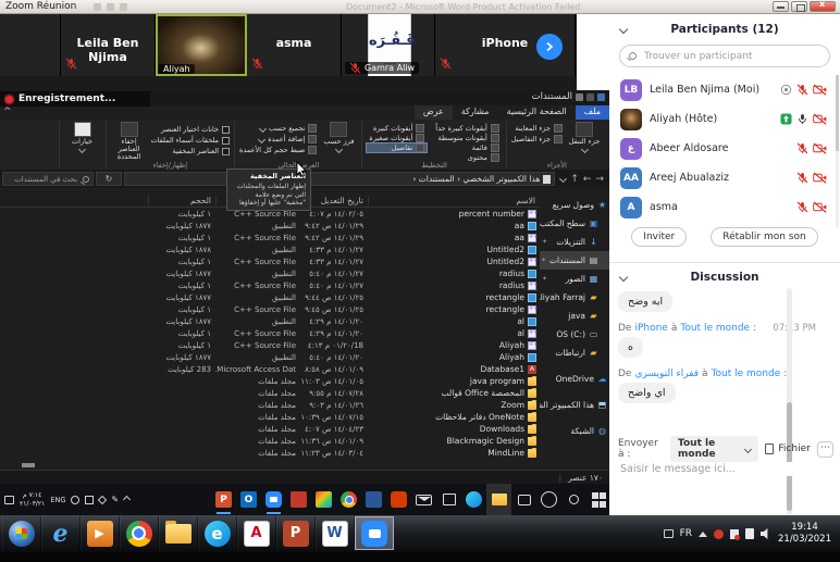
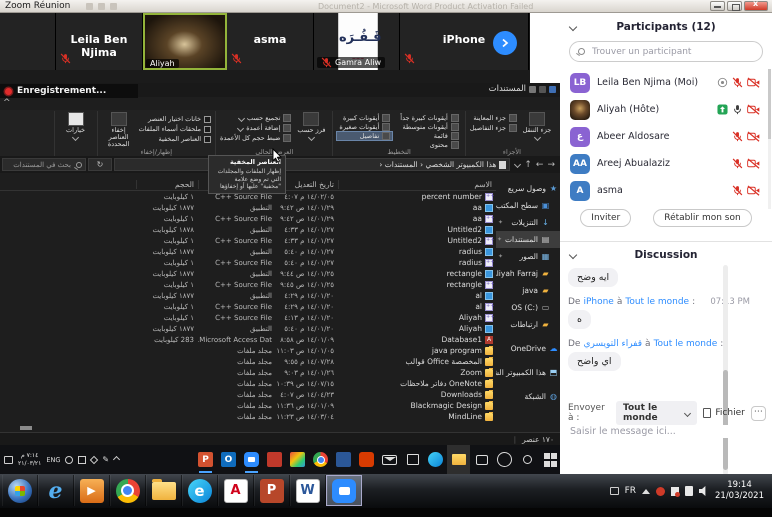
  Zoom Réunion
  Document2 - Microsoft Word Product Activation Failed
  Leila Ben Njima
  Aliyah
  asma
  قَـفُـرَه
  Gamra Aliw
  iPhone
  Enregistrement...
  ^
  المستندات
- ملف
- الصفحة الرئيسية
- مشاركة
- عرض
  جزء التنقل
  جزء المعاينة
  جزء التفاصيل
  الأجزاء
  أيقونات كبيرة جداً
  أيقونات كبيرة
  أيقونات متوسطة
  أيقونات صغيرة
  قائمة
  تفاصيل
  محتوى
  التخطيط
  فرز حسب
  تجميع حسب
  إضافة أعمدة
  ضبط حجم كل الأعمدة
  العرض الحالي
  خانات اختيار العنصر
  ملحقات أسماء الملفات
  العناصر المخفية
  إخفاء العناصر المحددة
  إظهار/إخفاء
  خيارات
  →
  ←
  ↑
  هذا الكمبيوتر الشخصي ‹ المستندات ‹
  ↻
  ★
  وصول سريع
  ▣
  سطح المكتب
  ↓
  التنزيلات
  ▤
  المستندات
  ▦
  الصور
  ▰
  liyah Farraj
  ▰
  java
  ▭
  OS (C:)
  ▰
  ارتباطات
  ☁
  OneDrive
  ⬒
  هذا الكمبيوتر الش
  ◍
  الشبكة
  الاسم
  تاريخ التعديل
  الحجم
  percent number
  ١٤/٠٢/٠٥ م ٤:٠٧
  C++ Source File
  ١ كيلوبايت
  aa
  ١٤/٠١/٢٩ ص ٩:٤٢
  التطبيق
  ١٨٧٧ كيلوبايت
  aa
  ١٤/٠١/٢٩ ص ٩:٤٢
  C++ Source File
  ١ كيلوبايت
  Untitled2
  ١٤/٠١/٢٧ م ٤:٣٣
  التطبيق
  ١٨٧٨ كيلوبايت
  Untitled2
  ١٤/٠١/٢٧ م ٤:٣٣
  C++ Source File
  ١ كيلوبايت
  radius
  ١٤/٠١/٢٧ م ٥:٤٠
  التطبيق
  ١٨٧٧ كيلوبايت
  radius
  ١٤/٠١/٢٧ م ٥:٤٠
  C++ Source File
  ١ كيلوبايت
  rectangle
  ١٤/٠١/٢٥ ص ٩:٤٤
  التطبيق
  ١٨٧٧ كيلوبايت
  rectangle
  ١٤/٠١/٢٥ ص ٩:٤٥
  C++ Source File
  ١ كيلوبايت
  al
  ١٤/٠١/٢٠ م ٤:٢٩
  التطبيق
  ١٨٧٧ كيلوبايت
  al
  ١٤/٠١/٢٠ م ٤:٢٩
  C++ Source File
  ١ كيلوبايت
  Aliyah
- 18/٠١/٢٠ م ٤:١٣
+ ١٤/٠١/٢٠ م ٤:١٣
  C++ Source File
  ١ كيلوبايت
  Aliyah
  ١٤/٠١/٢٠ م ٥:٤٠
  التطبيق
  ١٨٧٧ كيلوبايت
  Database1
  ١٤/٠١/٠٩ ص ٨:٥٨
  Microsoft Access Dat.
  283 كيلوبايت
  java program
  ١٤/٠١/٠٥ ص ١١:٠٣
  مجلد ملفات
  قوالب Office المخصصة
  ١٤/٠٧/٢٨ م ٩:٥٥
  مجلد ملفات
  Zoom
  ١٤/٠١/٢٦ م ٩:٠٣
  مجلد ملفات
  دفاتر ملاحظات OneNote
  ١٤/٠٧/١٥ ص ١٠:٣٩
  مجلد ملفات
  Downloads
  ١٤/٠٤/٢٣ ص ٤:٠٧
  مجلد ملفات
  Blackmagic Design
  ١٤/٠١/٠٩ ص ١١:٣٦
  مجلد ملفات
  MindLine
  ١٤/٠٣/٠٤ ص ١١:٢٣
  مجلد ملفات
  ١٧٠ عنصر
  |
  اعناصر المخفية
  ENG
  ✎
  P
  O
  Participants (12)
  Trouver un participant
  LB
  Leila Ben Njima (Moi)
  Aliyah (Hôte)
  ع
  Abeer Aldosare
  AA
  Areej Abualaziz
  A
  asma
  Inviter
  Rétablir mon son
  Discussion
  ايه وضح
  De
  iPhone
  à
  Tout le monde
  :
  073 PM
  ه
  De
  قفراء التويسري
  à
  Tout le monde
  :
  اي واضح
  Envoyer à :
  Tout le monde
  Fichier
  ⋯
  Saisir le message ici...
  e
  e
  A
  P
  W
  FR
  19:14
  21/03/2021
